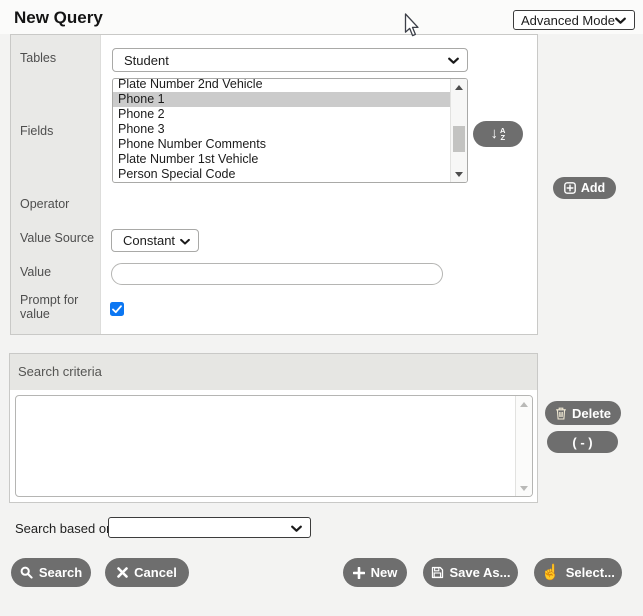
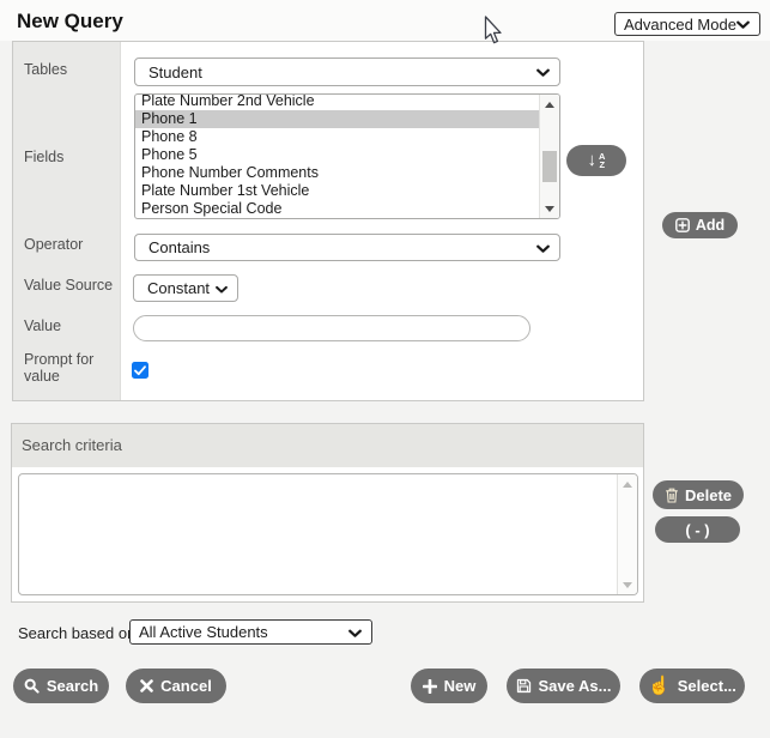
  New Query
  Advanced Mode
  Tables
  Student
  Fields
  Plate Number 2nd Vehicle
  Phone 1
- Phone 2
+ Phone 8
- Phone 3
+ Phone 5
  Phone Number Comments
  Plate Number 1st Vehicle
  Person Special Code
  ↓
  A
  Z
  Operator
+ Contains
  Value Source
  Constant
  Value
  Prompt for
  value
  Add
  Search criteria
  Delete
  ( - )
  Search based o
+ All Active Students
  Search
  Cancel
  New
  Save As...
  ☝
  Select...
